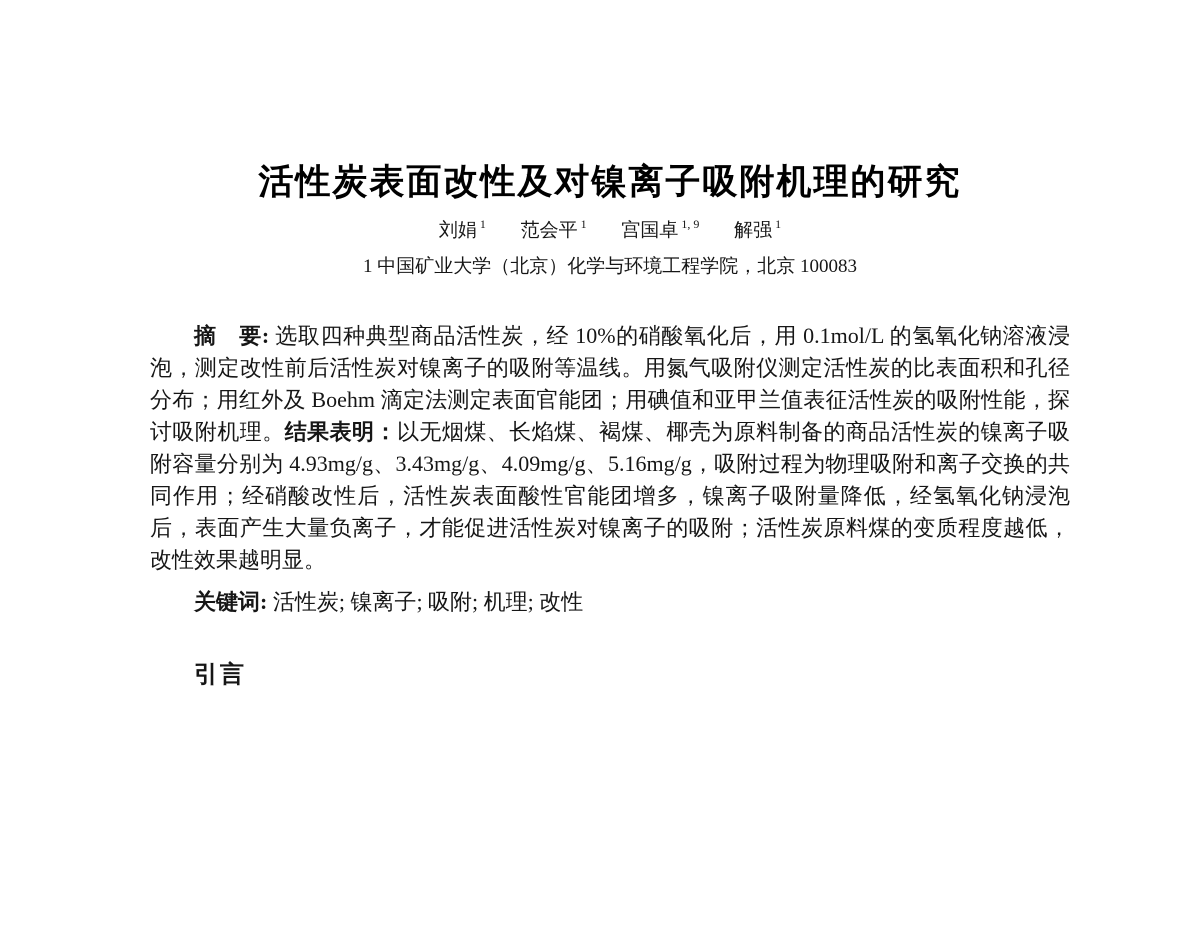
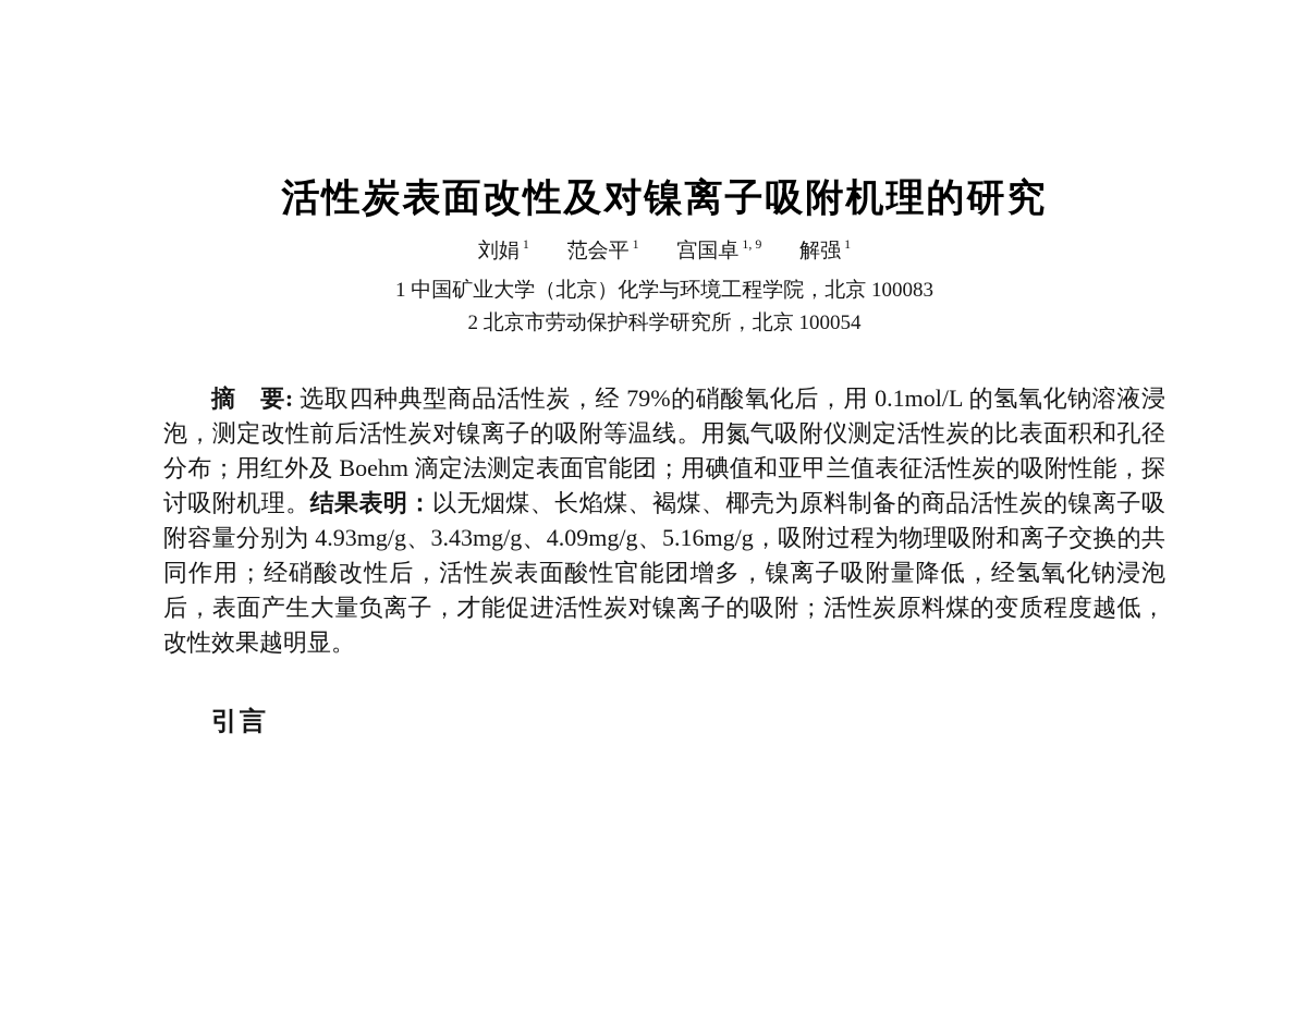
  活性炭表面改性及对镍离子吸附机理的研究
  刘娟 1 范会平 1 宫国卓 1, 9 解强 1
  1 中国矿业大学（北京）化学与环境工程学院，北京 100083
+ 2 北京市劳动保护科学研究所，北京 100054
- 摘 要: 选取四种典型商品活性炭，经 10%的硝酸氧化后，用 0.1mol/L 的氢氧化钠溶液浸泡，测定改性前后活性炭对镍离子的吸附等温线。用氮气吸附仪测定活性炭的比表面积和孔径分布；用红外及 Boehm 滴定法测定表面官能团；用碘值和亚甲兰值表征活性炭的吸附性能，探讨吸附机理。结果表明：以无烟煤、长焰煤、褐煤、椰壳为原料制备的商品活性炭的镍离子吸附容量分别为 4.93mg/g、3.43mg/g、4.09mg/g、5.16mg/g，吸附过程为物理吸附和离子交换的共同作用；经硝酸改性后，活性炭表面酸性官能团增多，镍离子吸附量降低，经氢氧化钠浸泡后，表面产生大量负离子，才能促进活性炭对镍离子的吸附；活性炭原料煤的变质程度越低，改性效果越明显。
+ 摘 要: 选取四种典型商品活性炭，经 79%的硝酸氧化后，用 0.1mol/L 的氢氧化钠溶液浸泡，测定改性前后活性炭对镍离子的吸附等温线。用氮气吸附仪测定活性炭的比表面积和孔径分布；用红外及 Boehm 滴定法测定表面官能团；用碘值和亚甲兰值表征活性炭的吸附性能，探讨吸附机理。结果表明：以无烟煤、长焰煤、褐煤、椰壳为原料制备的商品活性炭的镍离子吸附容量分别为 4.93mg/g、3.43mg/g、4.09mg/g、5.16mg/g，吸附过程为物理吸附和离子交换的共同作用；经硝酸改性后，活性炭表面酸性官能团增多，镍离子吸附量降低，经氢氧化钠浸泡后，表面产生大量负离子，才能促进活性炭对镍离子的吸附；活性炭原料煤的变质程度越低，改性效果越明显。
- 关键词: 活性炭; 镍离子; 吸附; 机理; 改性
  引言
